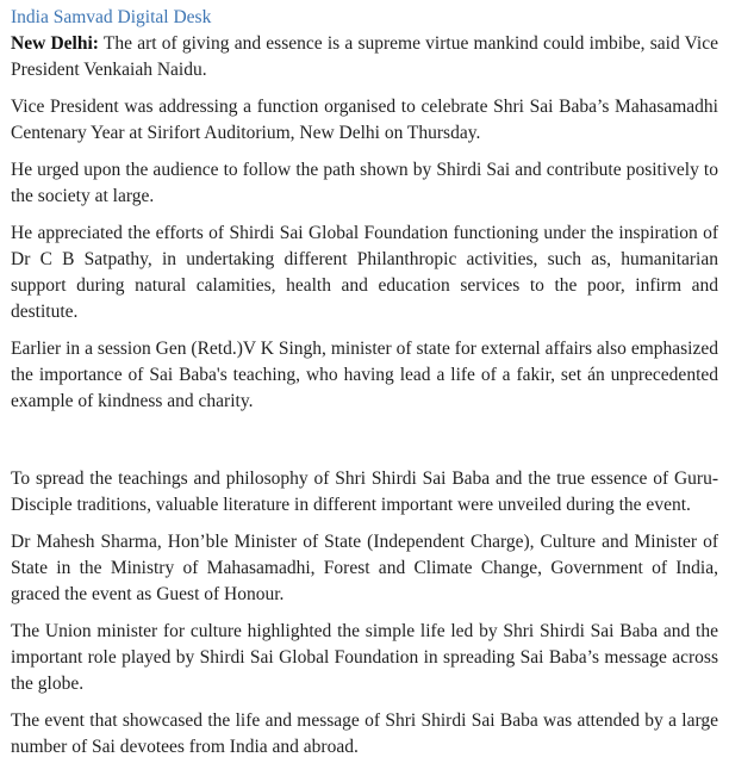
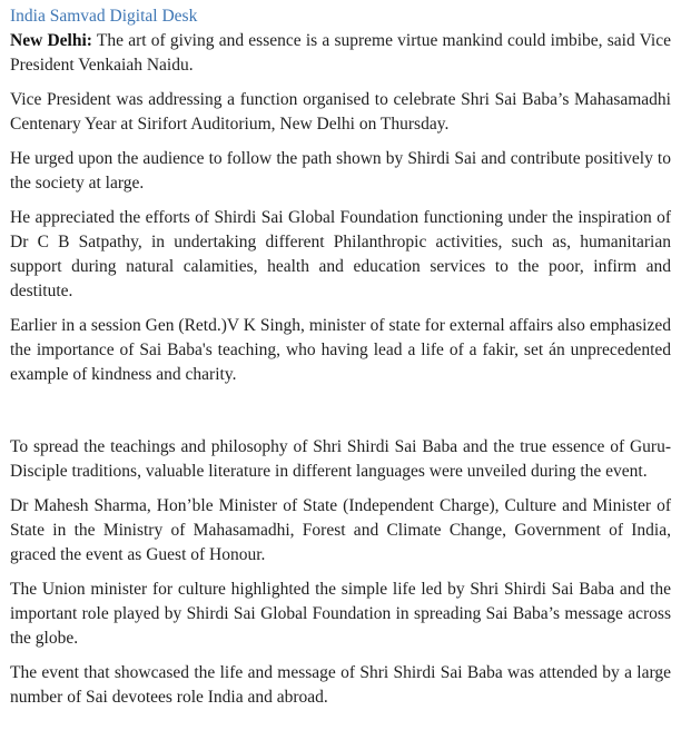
  India Samvad Digital Desk
  New Delhi: The art of giving and essence is a supreme virtue mankind could imbibe, said Vice President Venkaiah Naidu.
  Vice President was addressing a function organised to celebrate Shri Sai Baba’s Mahasamadhi Centenary Year at Sirifort Auditorium, New Delhi on Thursday.
  He urged upon the audience to follow the path shown by Shirdi Sai and contribute positively to the society at large.
  He appreciated the efforts of Shirdi Sai Global Foundation functioning under the inspiration of Dr C B Satpathy, in undertaking different Philanthropic activities, such as, humanitarian support during natural calamities, health and education services to the poor, infirm and destitute.
  Earlier in a session Gen (Retd.)V K Singh, minister of state for external affairs also emphasized the importance of Sai Baba's teaching, who having lead a life of a fakir, set án unprecedented example of kindness and charity.
- To spread the teachings and philosophy of Shri Shirdi Sai Baba and the true essence of Guru-Disciple traditions, valuable literature in different important were unveiled during the event.
+ To spread the teachings and philosophy of Shri Shirdi Sai Baba and the true essence of Guru-Disciple traditions, valuable literature in different languages were unveiled during the event.
  Dr Mahesh Sharma, Hon’ble Minister of State (Independent Charge), Culture and Minister of State in the Ministry of Mahasamadhi, Forest and Climate Change, Government of India, graced the event as Guest of Honour.
  The Union minister for culture highlighted the simple life led by Shri Shirdi Sai Baba and the important role played by Shirdi Sai Global Foundation in spreading Sai Baba’s message across the globe.
- The event that showcased the life and message of Shri Shirdi Sai Baba was attended by a large number of Sai devotees from India and abroad.
+ The event that showcased the life and message of Shri Shirdi Sai Baba was attended by a large number of Sai devotees role India and abroad.
